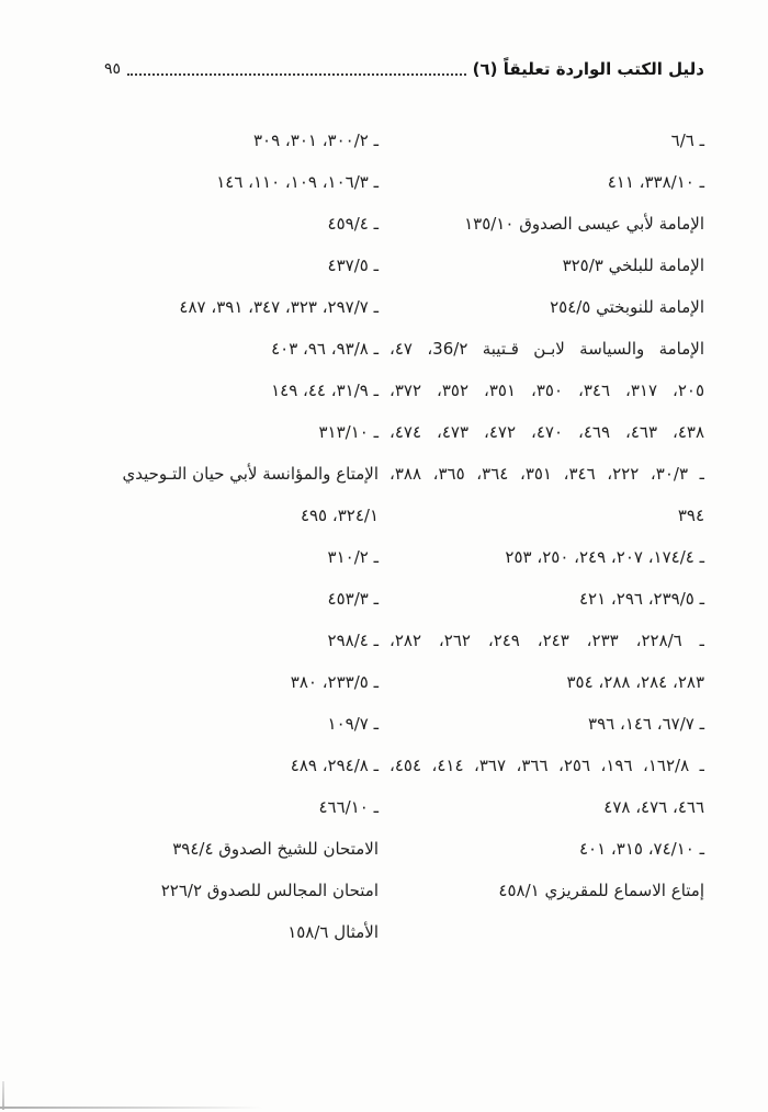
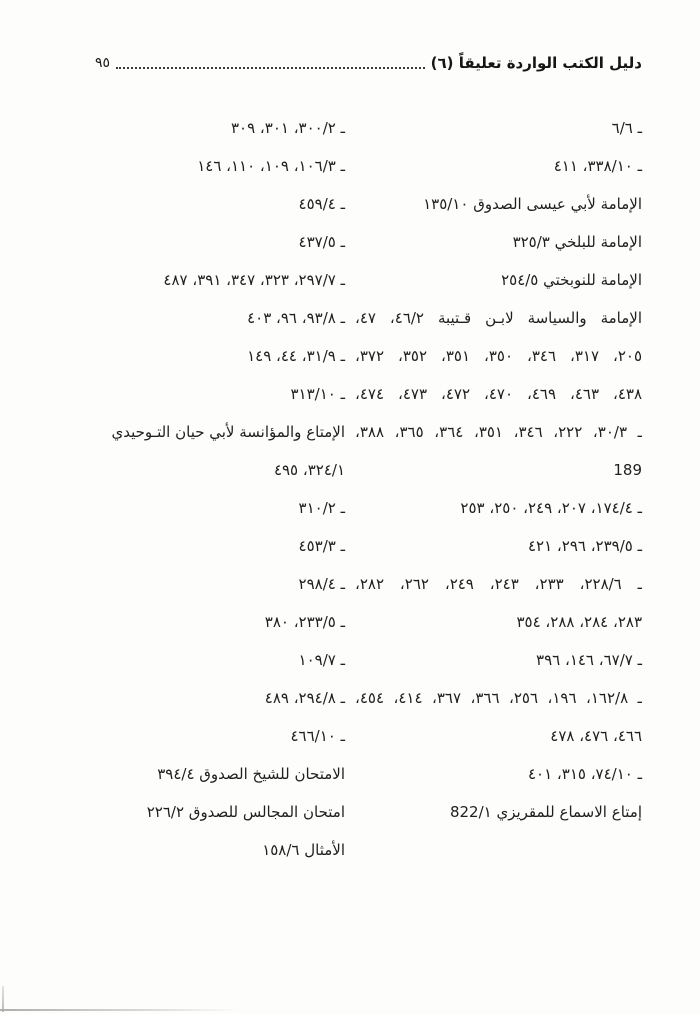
  دليل الكتب الواردة تعليقاً (٦)
  ٩٥
  ـ ٦/٦
  ـ ٣٣٨/١٠، ٤١١
  الإمامة لأبي عيسى الصدوق ١٣٥/١٠
  الإمامة للبلخي ٣٢٥/٣
  الإمامة للنوبختي ٢٥٤/٥
- الإمامة والسياسة لابـن قـتيبة 36/٢، ٤٧،
+ الإمامة والسياسة لابـن قـتيبة ٤٦/٢، ٤٧،
  ٢٠٥، ٣١٧، ٣٤٦، ٣٥٠، ٣٥١، ٣٥٢، ٣٧٢،
  ٤٣٨، ٤٦٣، ٤٦٩، ٤٧٠، ٤٧٢، ٤٧٣، ٤٧٤،
  ـ ٣٠/٣، ٢٢٢، ٣٤٦، ٣٥١، ٣٦٤، ٣٦٥، ٣٨٨،
- ٣٩٤
+ 189
  ـ ١٧٤/٤، ٢٠٧، ٢٤٩، ٢٥٠، ٢٥٣
  ـ ٢٣٩/٥، ٢٩٦، ٤٢١
  ـ ٢٢٨/٦، ٢٣٣، ٢٤٣، ٢٤٩، ٢٦٢، ٢٨٢،
  ٢٨٣، ٢٨٤، ٢٨٨، ٣٥٤
  ـ ٦٧/٧، ١٤٦، ٣٩٦
  ـ ١٦٢/٨، ١٩٦، ٢٥٦، ٣٦٦، ٣٦٧، ٤١٤، ٤٥٤،
  ٤٦٦، ٤٧٦، ٤٧٨
  ـ ٧٤/١٠، ٣١٥، ٤٠١
- إمتاع الاسماع للمقريزي ٤٥٨/١
+ إمتاع الاسماع للمقريزي 822/١
  ـ ٣٠٠/٢، ٣٠١، ٣٠٩
  ـ ١٠٦/٣، ١٠٩، ١١٠، ١٤٦
  ـ ٤٥٩/٤
  ـ ٤٣٧/٥
  ـ ٢٩٧/٧، ٣٢٣، ٣٤٧، ٣٩١، ٤٨٧
  ـ ٩٣/٨، ٩٦، ٤٠٣
  ـ ٣١/٩، ٤٤، ١٤٩
  ـ ٣١٣/١٠
  الإمتاع والمؤانسة لأبي حيان التـوحيدي
  ٣٢٤/١، ٤٩٥
  ـ ٣١٠/٢
  ـ ٤٥٣/٣
  ـ ٢٩٨/٤
  ـ ٢٣٣/٥، ٣٨٠
  ـ ١٠٩/٧
  ـ ٢٩٤/٨، ٤٨٩
  ـ ٤٦٦/١٠
  الامتحان للشيخ الصدوق ٣٩٤/٤
  امتحان المجالس للصدوق ٢٢٦/٢
  الأمثال ١٥٨/٦
